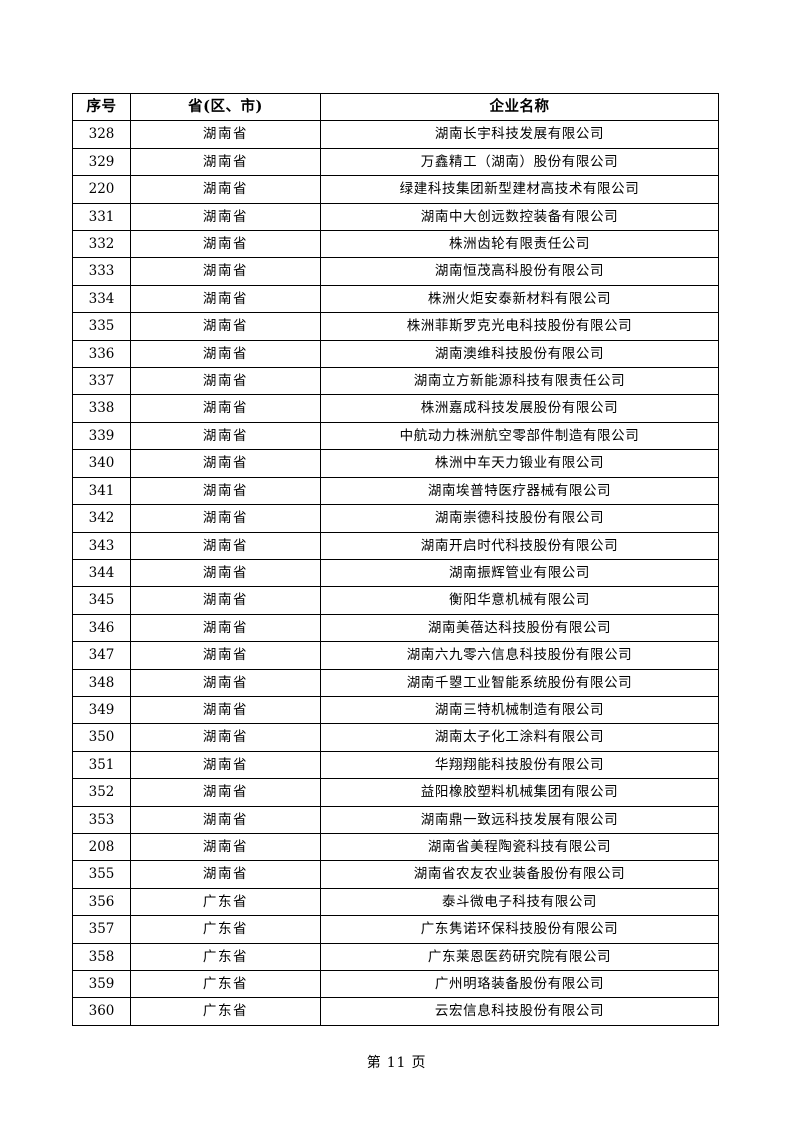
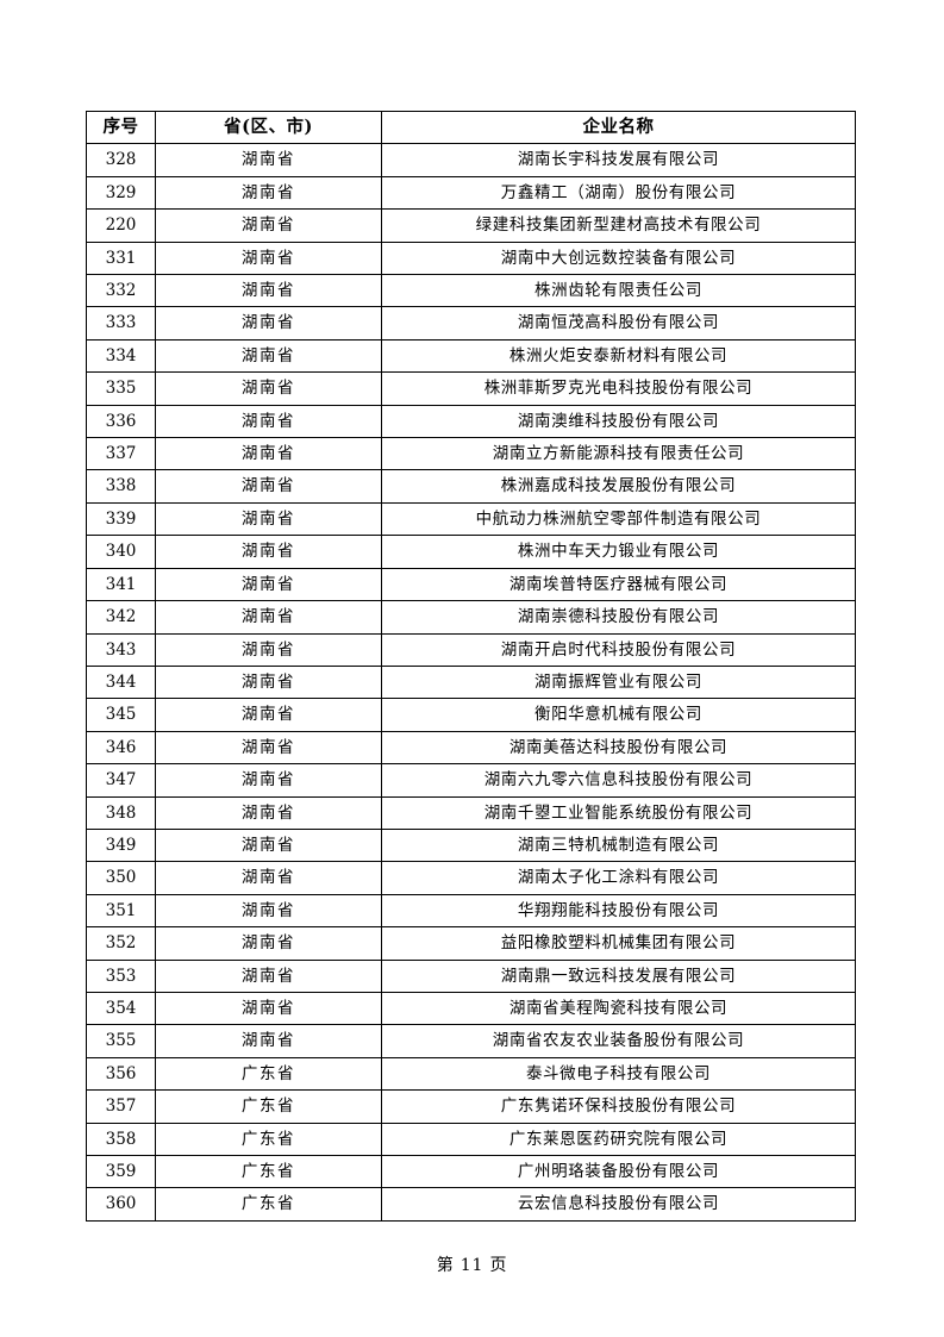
  序号	省(区、市)	企业名称
  328	湖南省	湖南长宇科技发展有限公司
  329	湖南省	万鑫精工（湖南）股份有限公司
  220	湖南省	绿建科技集团新型建材高技术有限公司
  331	湖南省	湖南中大创远数控装备有限公司
  332	湖南省	株洲齿轮有限责任公司
  333	湖南省	湖南恒茂高科股份有限公司
  334	湖南省	株洲火炬安泰新材料有限公司
  335	湖南省	株洲菲斯罗克光电科技股份有限公司
  336	湖南省	湖南澳维科技股份有限公司
  337	湖南省	湖南立方新能源科技有限责任公司
  338	湖南省	株洲嘉成科技发展股份有限公司
  339	湖南省	中航动力株洲航空零部件制造有限公司
  340	湖南省	株洲中车天力锻业有限公司
  341	湖南省	湖南埃普特医疗器械有限公司
  342	湖南省	湖南崇德科技股份有限公司
  343	湖南省	湖南开启时代科技股份有限公司
  344	湖南省	湖南振辉管业有限公司
  345	湖南省	衡阳华意机械有限公司
  346	湖南省	湖南美蓓达科技股份有限公司
  347	湖南省	湖南六九零六信息科技股份有限公司
  348	湖南省	湖南千曌工业智能系统股份有限公司
  349	湖南省	湖南三特机械制造有限公司
  350	湖南省	湖南太子化工涂料有限公司
  351	湖南省	华翔翔能科技股份有限公司
  352	湖南省	益阳橡胶塑料机械集团有限公司
  353	湖南省	湖南鼎一致远科技发展有限公司
- 208	湖南省	湖南省美程陶瓷科技有限公司
+ 354	湖南省	湖南省美程陶瓷科技有限公司
  355	湖南省	湖南省农友农业装备股份有限公司
  356	广东省	泰斗微电子科技有限公司
  357	广东省	广东隽诺环保科技股份有限公司
  358	广东省	广东莱恩医药研究院有限公司
  359	广东省	广州明珞装备股份有限公司
  360	广东省	云宏信息科技股份有限公司
  第 11 页
